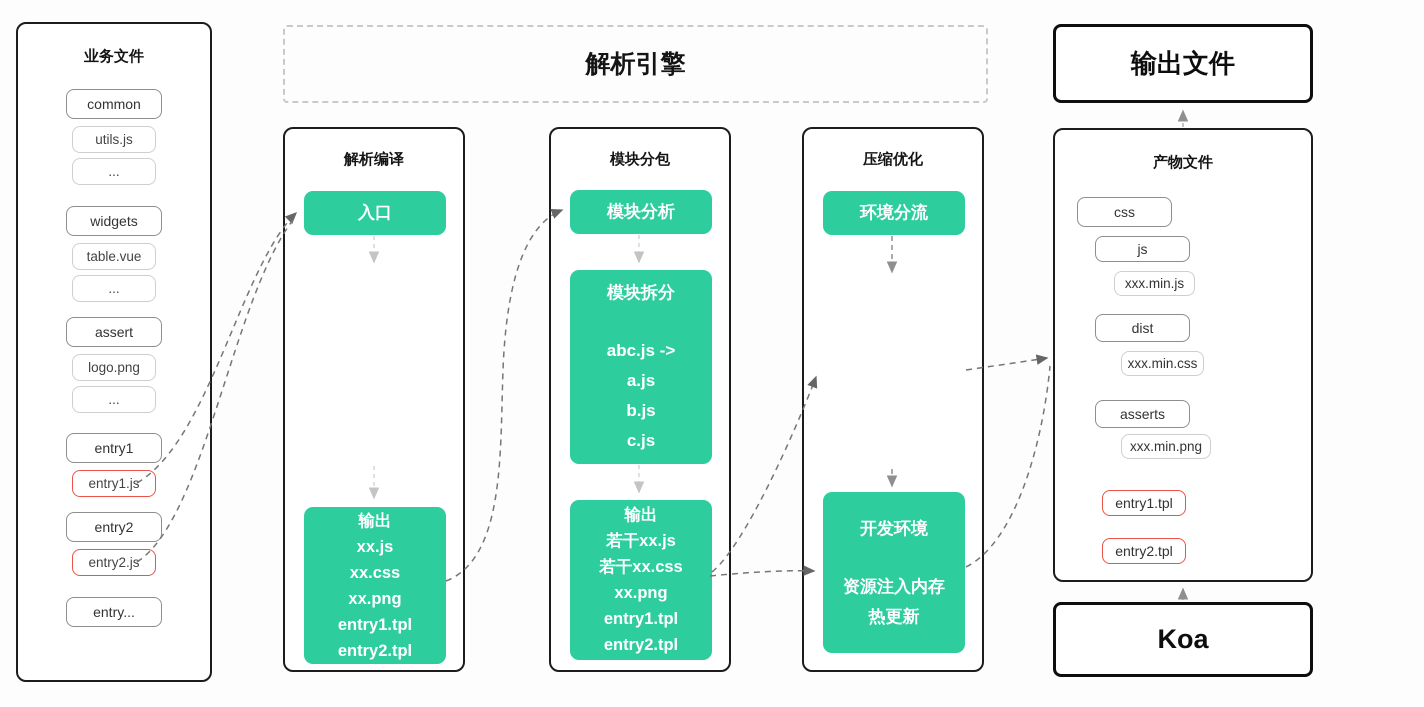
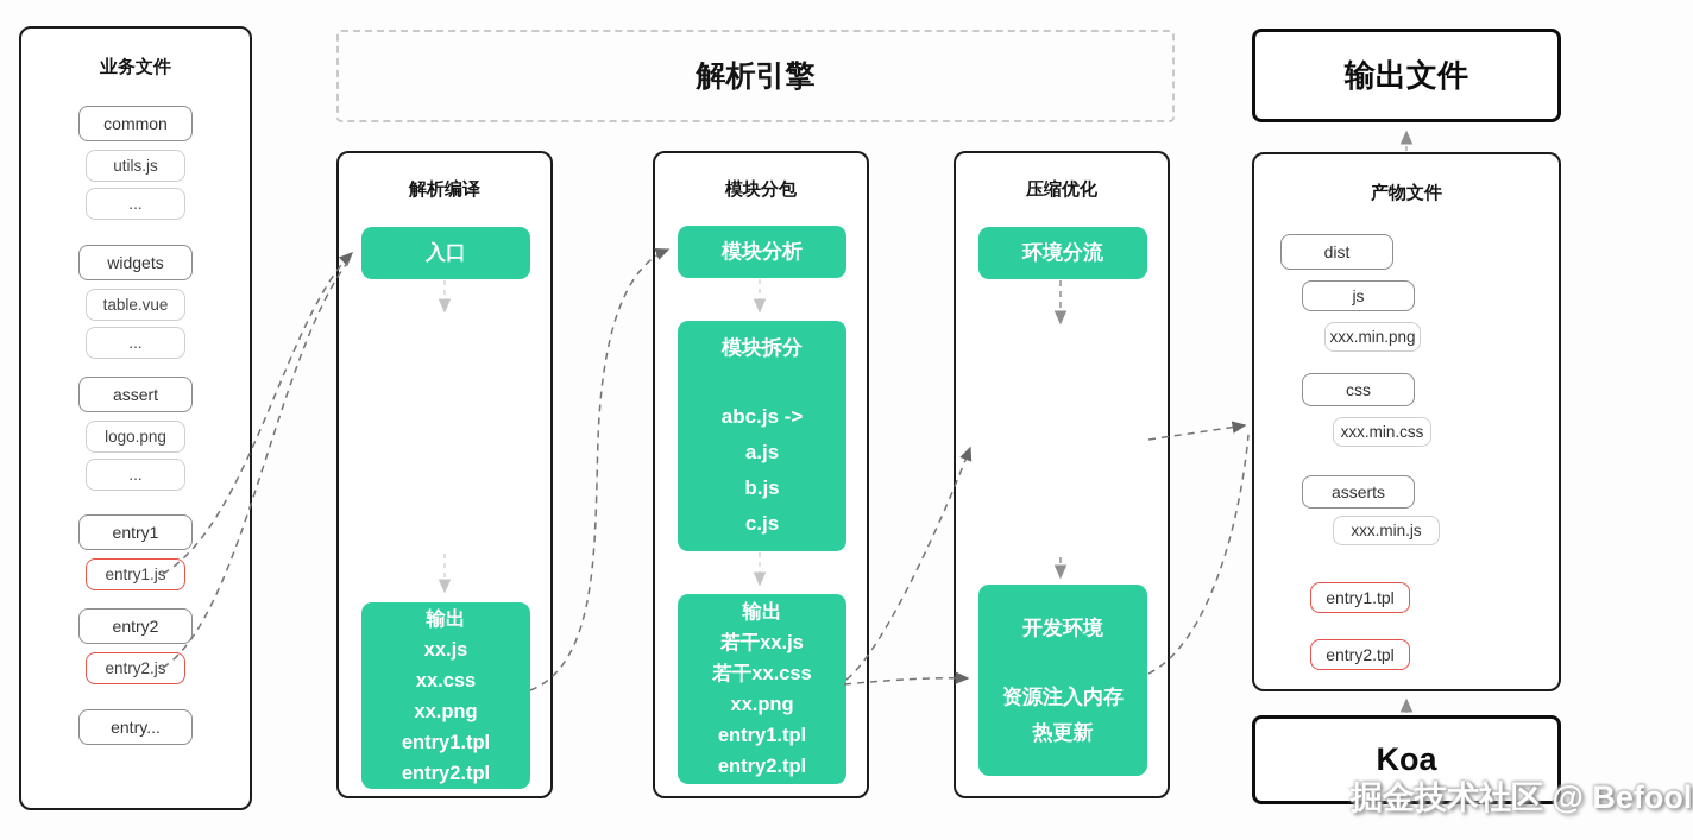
  业务文件
  common
  utils.js
  ...
  widgets
  table.vue
  ...
  assert
  logo.png
  ...
  entry1
  entry1.js
  entry2
  entry2.js
  entry...
  解析引擎
  解析编译
  入口
  输出
  xx.js
  xx.css
  xx.png
  entry1.tpl
  entry2.tpl
  模块分包
  模块分析
  模块拆分
  abc.js ->
  a.js
  b.js
  c.js
  输出
  若干xx.js
  若干xx.css
  xx.png
  entry1.tpl
  entry2.tpl
  压缩优化
  环境分流
  开发环境
  资源注入内存
  热更新
  输出文件
  产物文件
- css
+ dist
  js
- xxx.min.js
+ xxx.min.png
- dist
+ css
  xxx.min.css
  asserts
- xxx.min.png
+ xxx.min.js
  entry1.tpl
  entry2.tpl
  Koa
+ 掘金技术社区 @ Befool
